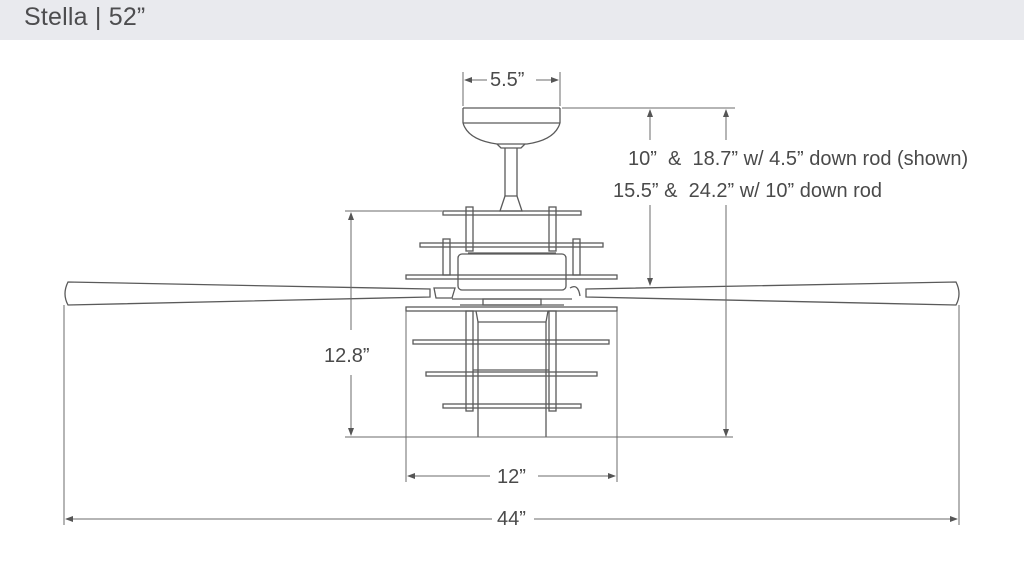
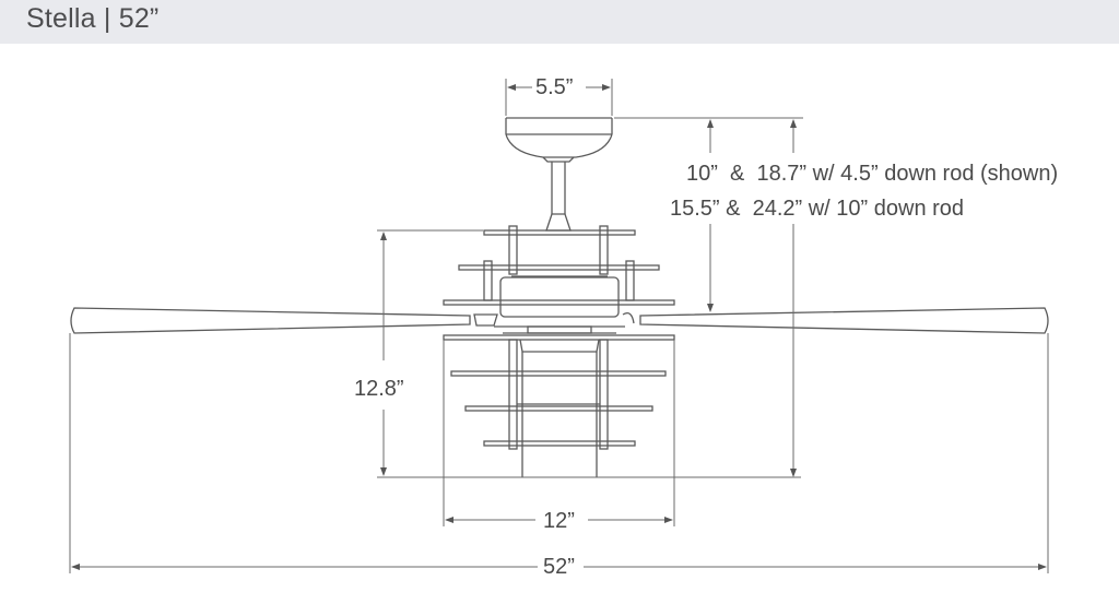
  Stella | 52”
  5.5”
  10” & 18.7” w/ 4.5” down rod (shown)
  15.5” & 24.2” w/ 10” down rod
  12.8”
  12”
- 44”
+ 52”
